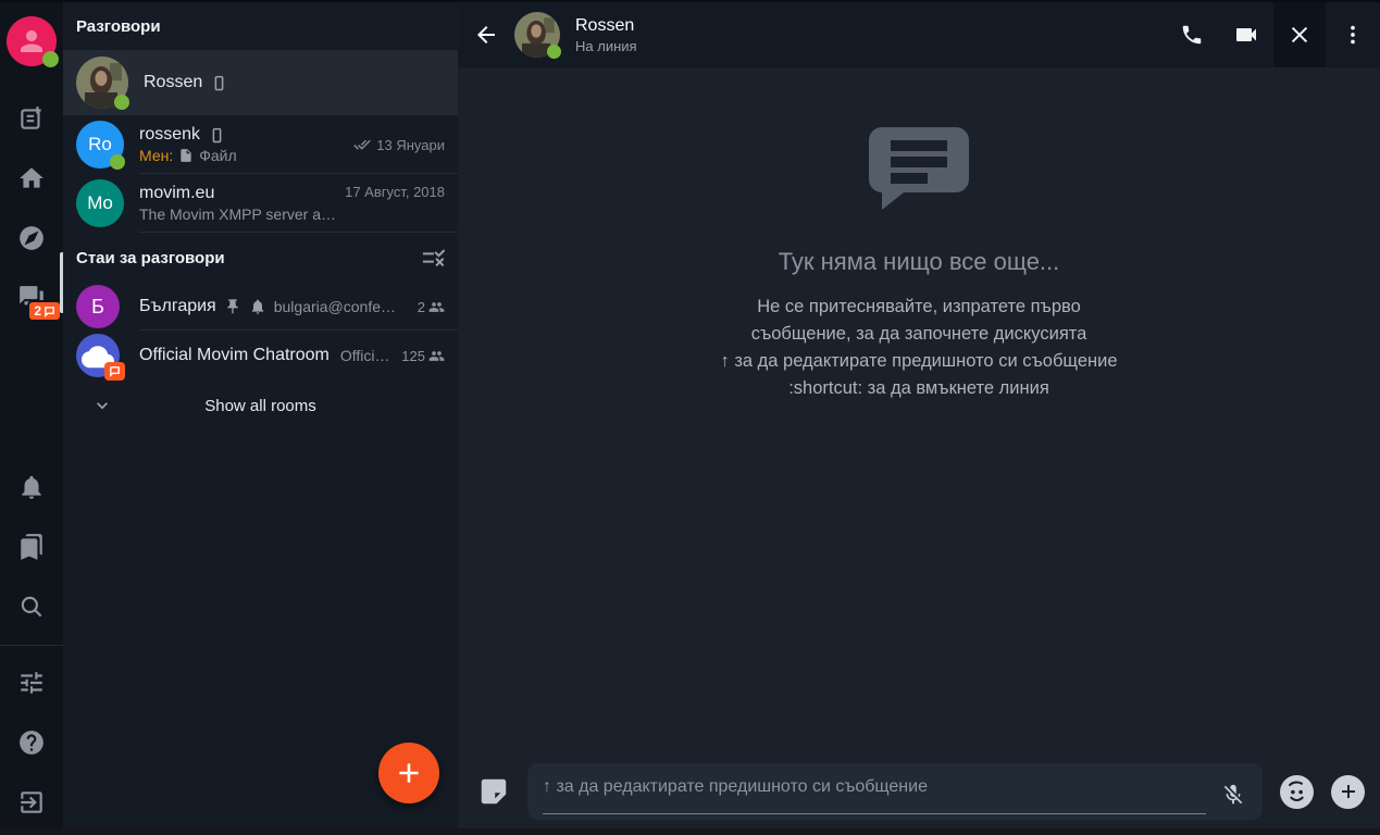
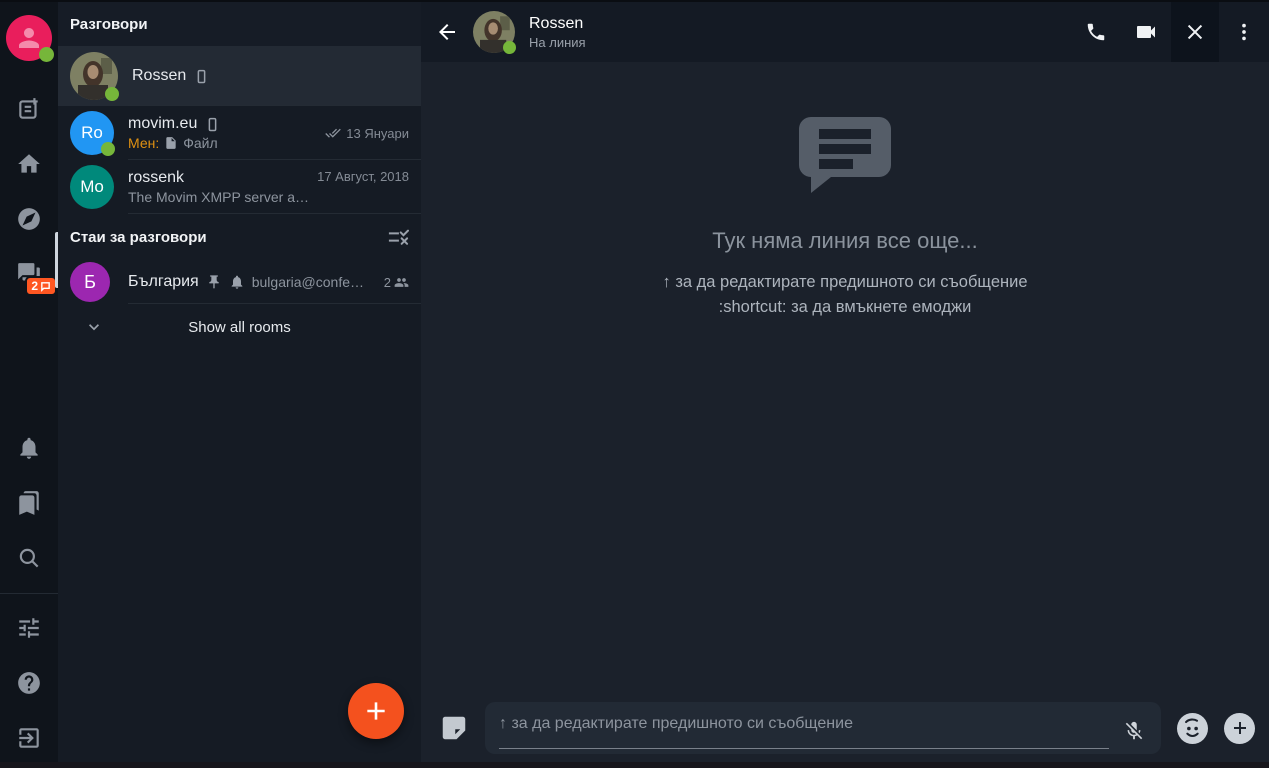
  2
  Разговори
  Rossen
  Ro
- rossenk
+ movim.eu
  Мен:
  Файл
  13 Януари
  Mo
- movim.eu
+ rossenk
  17 Август, 2018
  Стаи за разговори
  Б
  България
  bulgaria@confe…
  2
- Official Movim Chatroom
- Offici…
- 125
  Show all rooms
  Rossen
  На линия
- Тук няма нищо все още...
+ Тук няма линия все още...
- Не се притеснявайте, изпратете първо
- съобщение, за да започнете дискусията
  ↑ за да редактирате предишното си съобщение
- :shortcut: за да вмъкнете линия
+ :shortcut: за да вмъкнете емоджи
  ↑ за да редактирате предишното си съобщение
